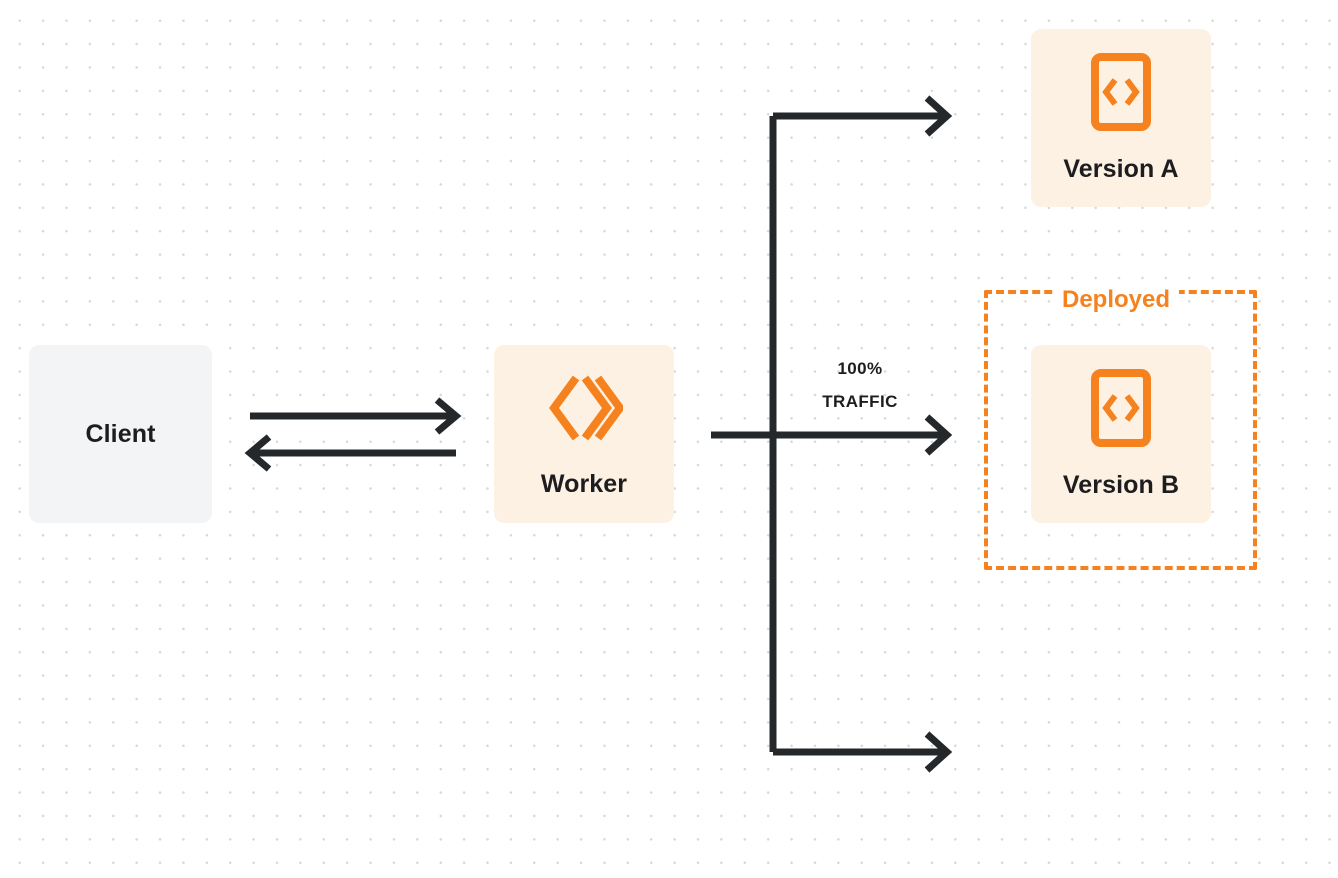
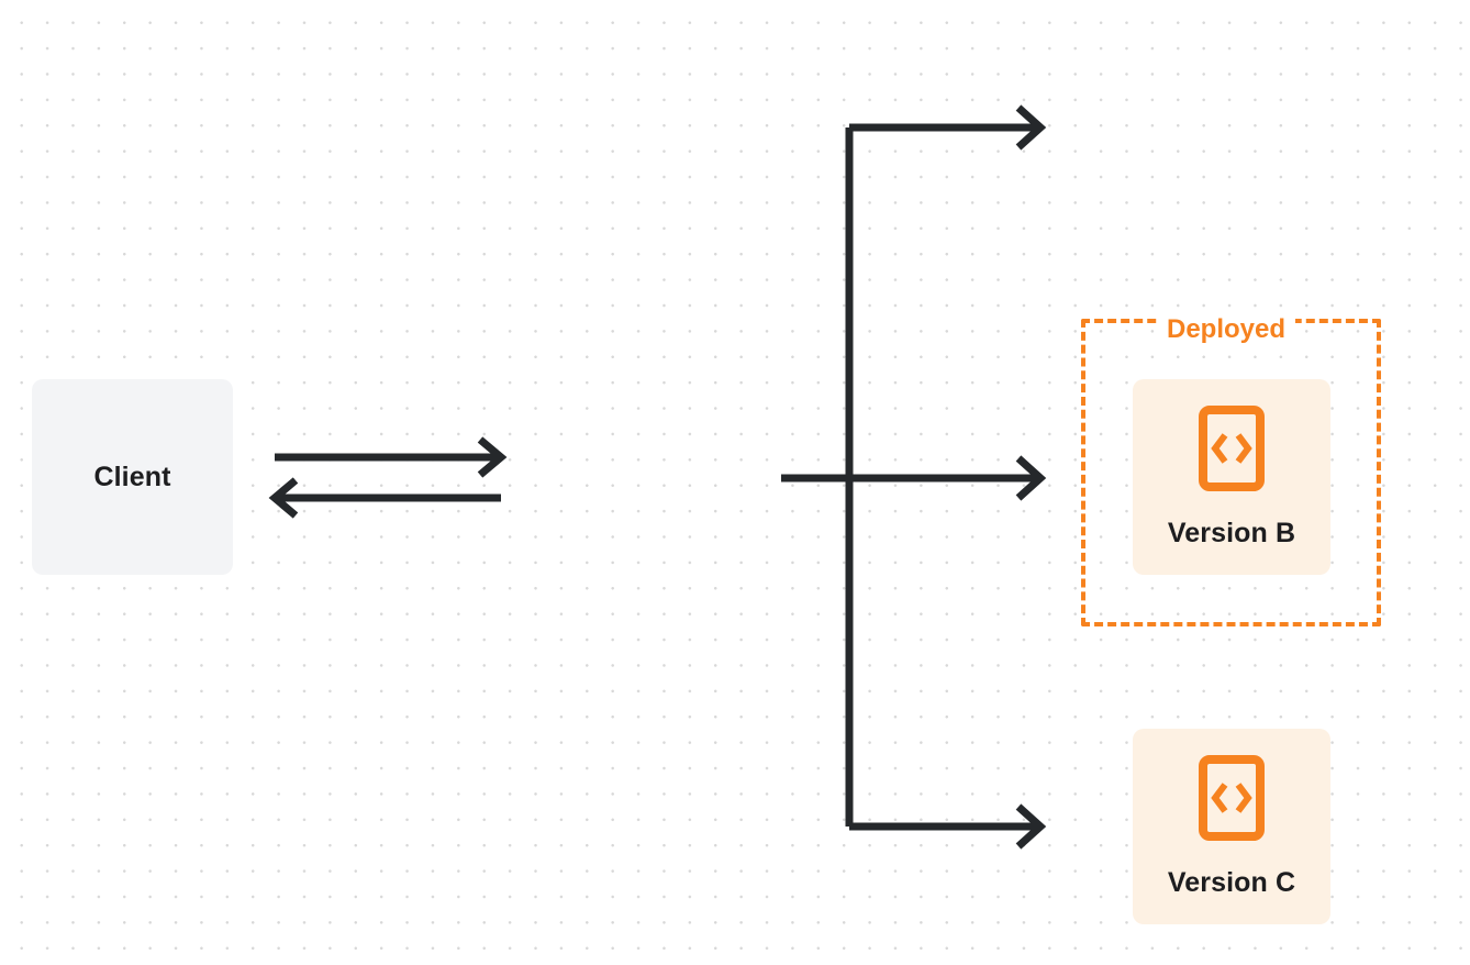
  Client
- Worker
- Version A
  Version B
+ Version C
  Deployed
- 100%
- TRAFFIC
